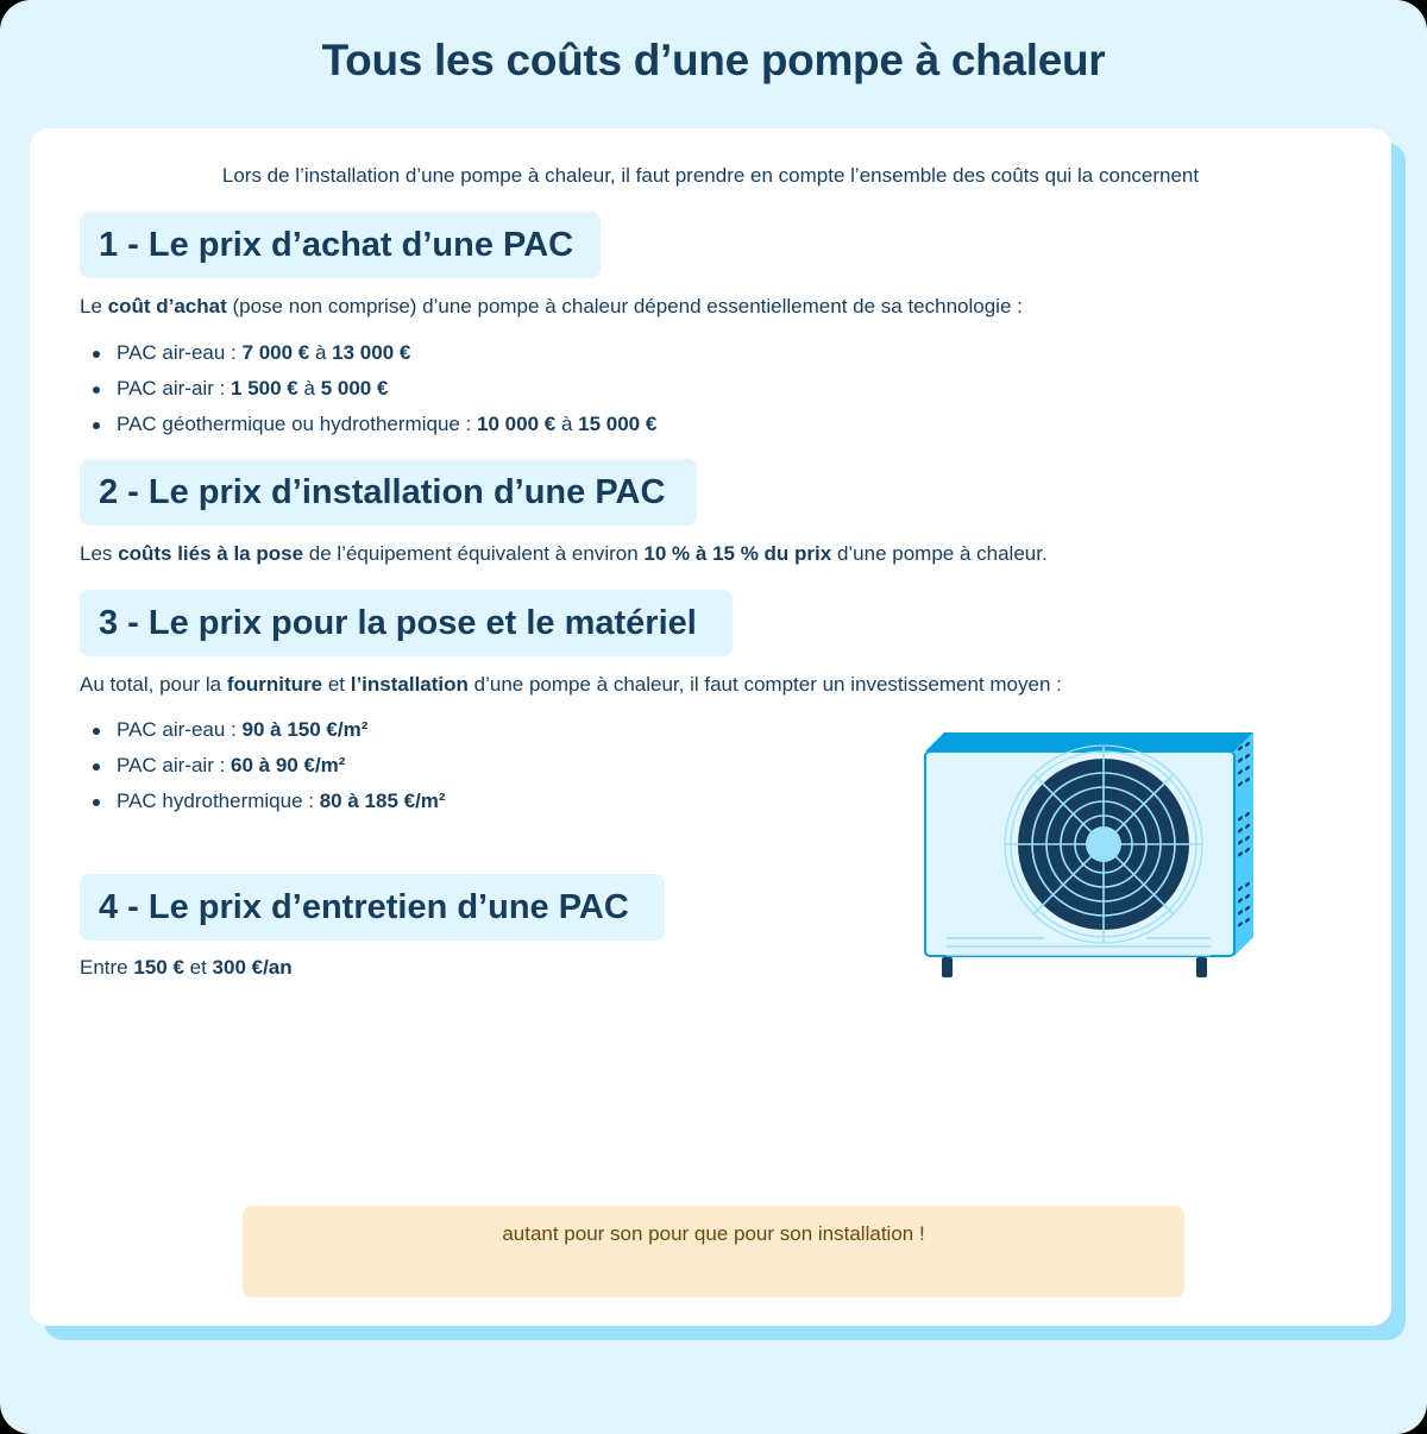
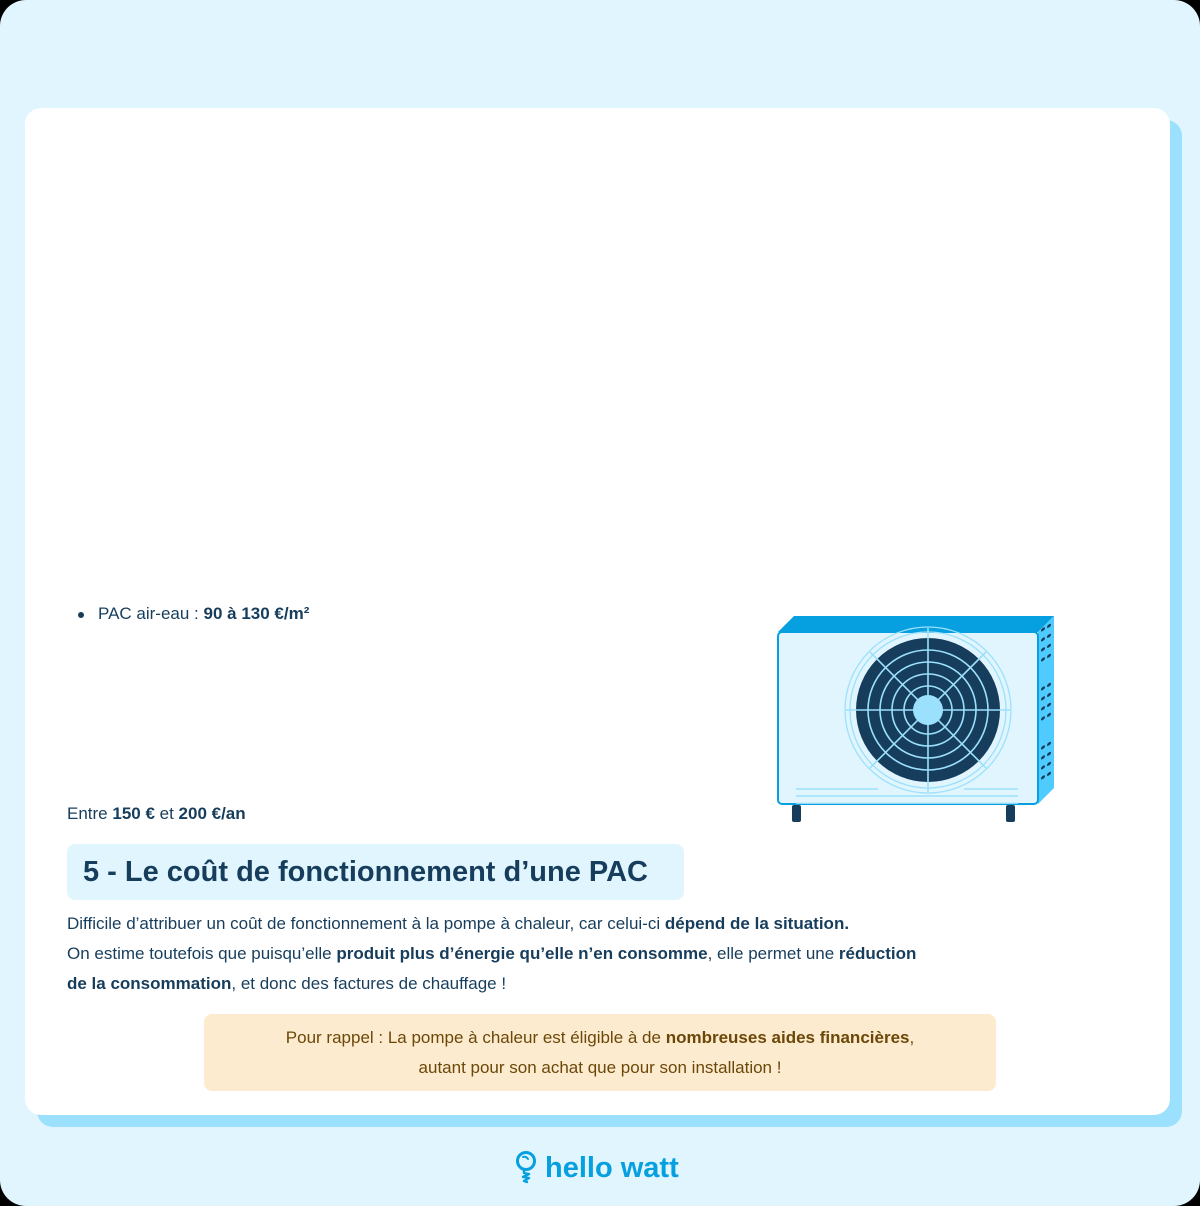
- Tous les coûts d’une pompe à chaleur
- Lors de l’installation d’une pompe à chaleur, il faut prendre en compte l’ensemble des coûts qui la concernent
- 1 - Le prix d’achat d’une PAC
- Le coût d’achat (pose non comprise) d’une pompe à chaleur dépend essentiellement de sa technologie :
- PAC air-eau : 7 000 € à 13 000 €
- PAC air-air : 1 500 € à 5 000 €
- PAC géothermique ou hydrothermique : 10 000 € à 15 000 €
- 2 - Le prix d’installation d’une PAC
- Les coûts liés à la pose de l’équipement équivalent à environ 10 % à 15 % du prix d’une pompe à chaleur.
- 3 - Le prix pour la pose et le matériel
- Au total, pour la fourniture et l’installation d’une pompe à chaleur, il faut compter un investissement moyen :
- PAC air-eau : 90 à 150 €/m²
+ PAC air-eau : 90 à 130 €/m²
- PAC air-air : 60 à 90 €/m²
- PAC hydrothermique : 80 à 185 €/m²
- 4 - Le prix d’entretien d’une PAC
- Entre 150 € et 300 €/an
+ Entre 150 € et 200 €/an
+ 5 - Le coût de fonctionnement d’une PAC
+ Difficile d’attribuer un coût de fonctionnement à la pompe à chaleur, car celui-ci dépend de la situation.
+ On estime toutefois que puisqu’elle produit plus d’énergie qu’elle n’en consomme, elle permet une réduction
+ de la consommation, et donc des factures de chauffage !
+ Pour rappel : La pompe à chaleur est éligible à de nombreuses aides financières,
- autant pour son pour que pour son installation !
+ autant pour son achat que pour son installation !
+ hello watt
